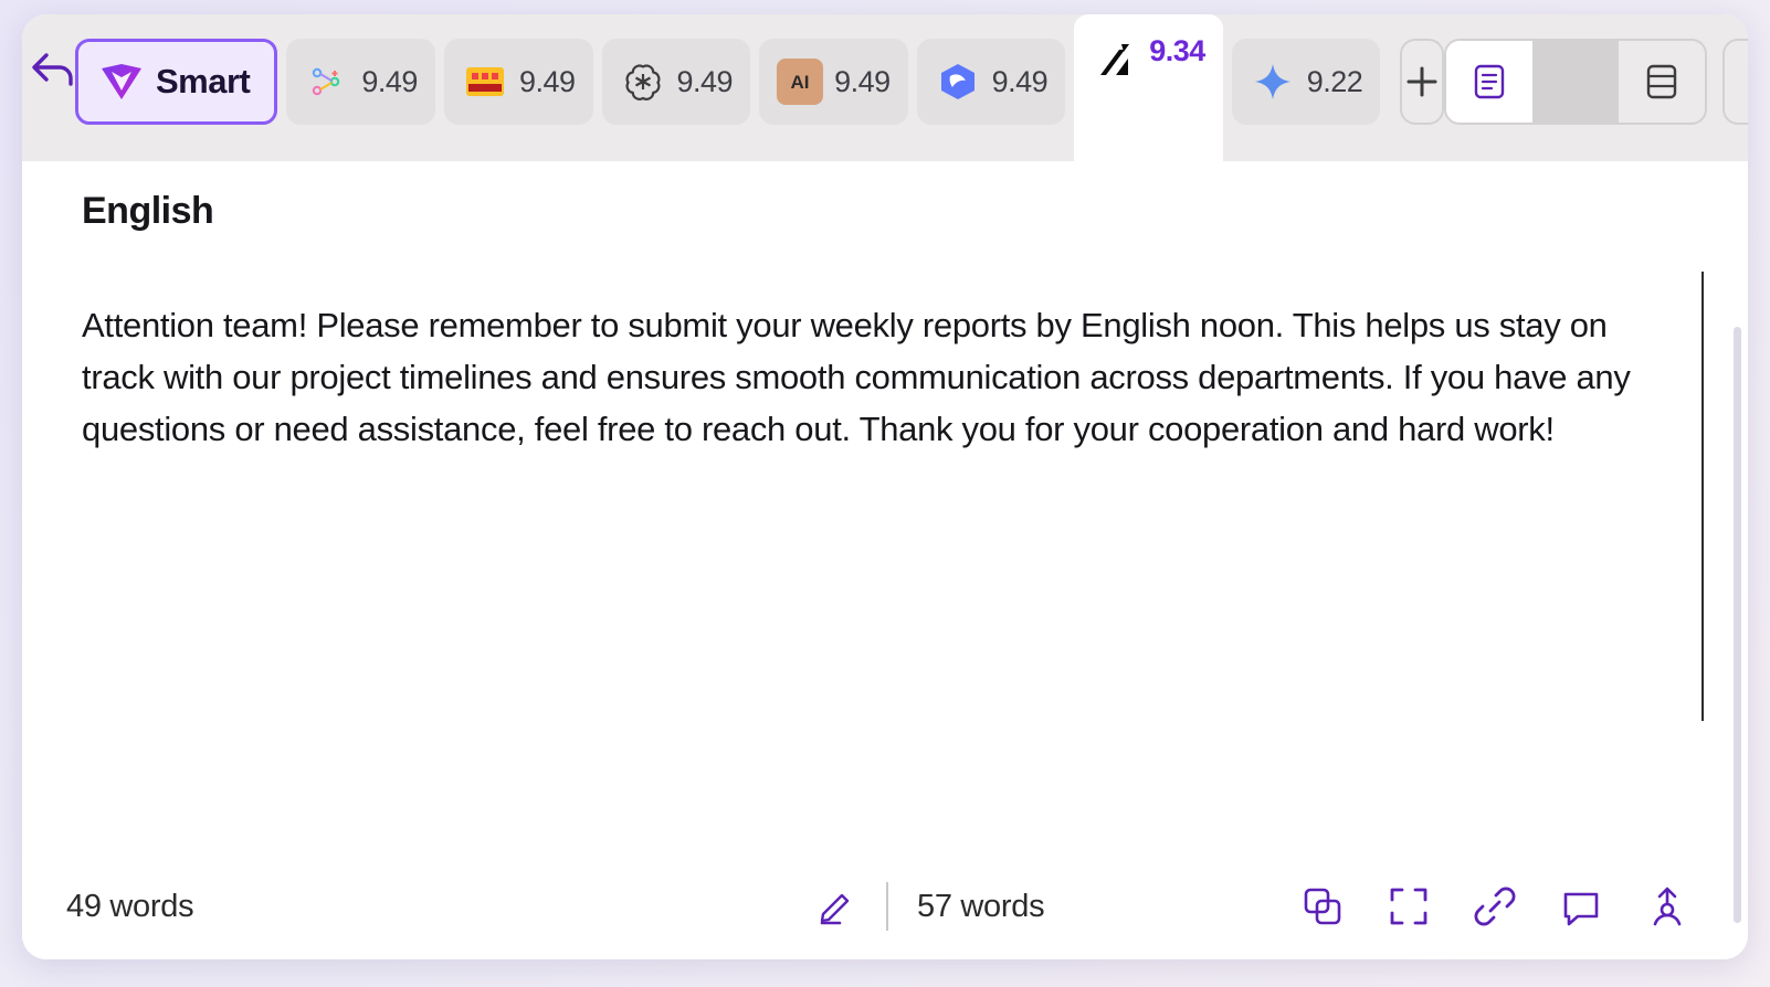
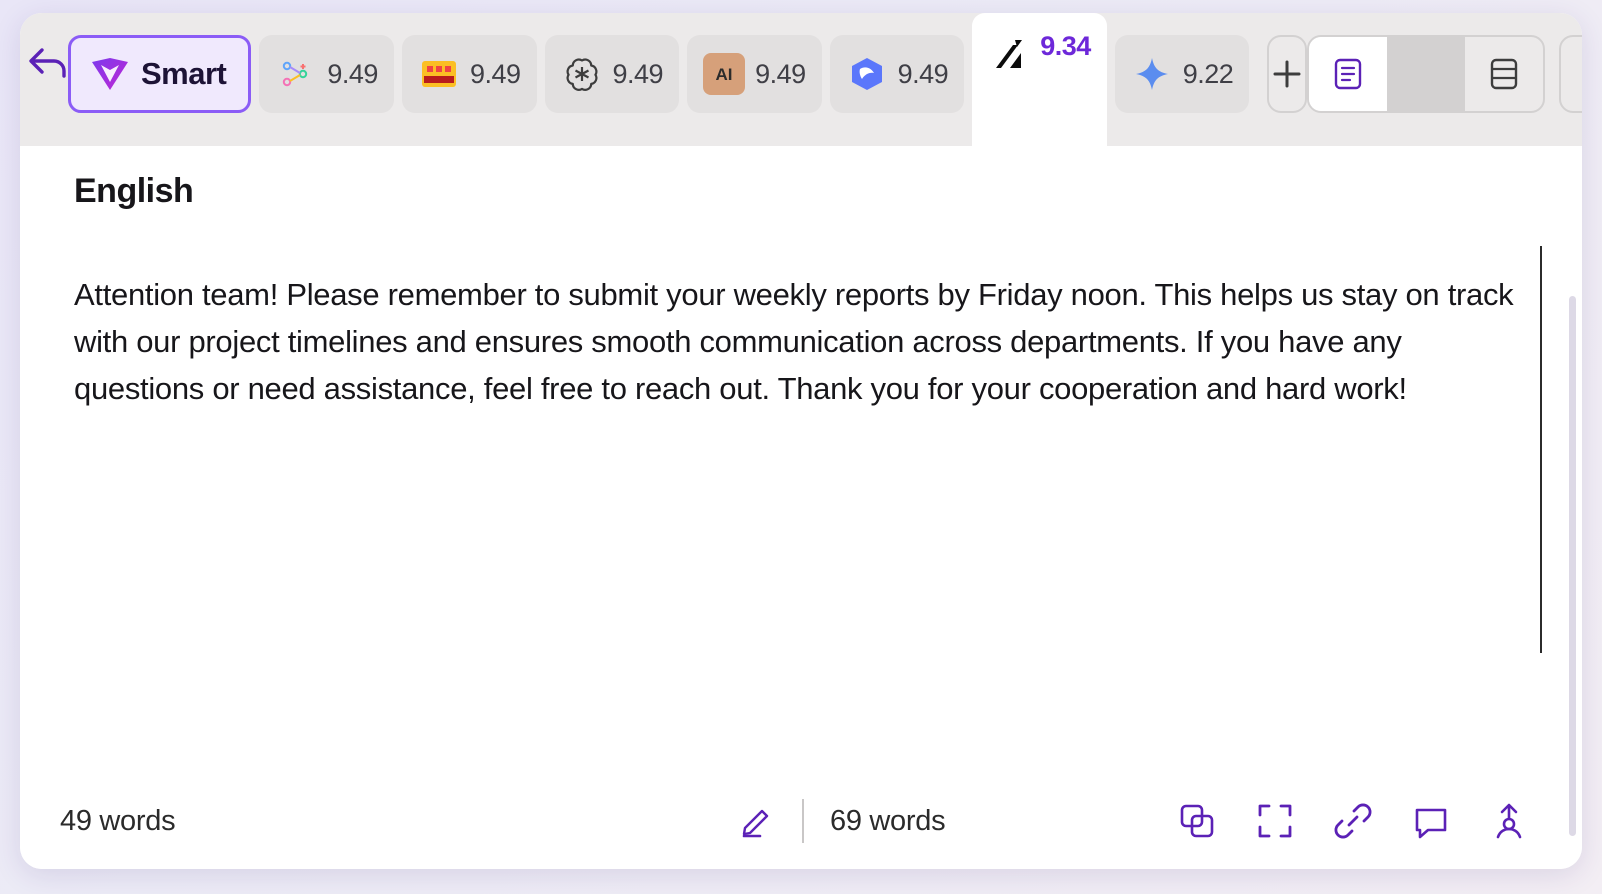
  Smart
  9.49
  9.49
  9.49
  AI
  9.49
  9.49
  9.34
  9.22
  English
- Attention team! Please remember to submit your weekly reports by English noon. This helps us stay on track with our project timelines and ensures smooth communication across departments. If you have any questions or need assistance, feel free to reach out. Thank you for your cooperation and hard work!
+ Attention team! Please remember to submit your weekly reports by Friday noon. This helps us stay on track with our project timelines and ensures smooth communication across departments. If you have any questions or need assistance, feel free to reach out. Thank you for your cooperation and hard work!
  49 words
- 57 words
+ 69 words
